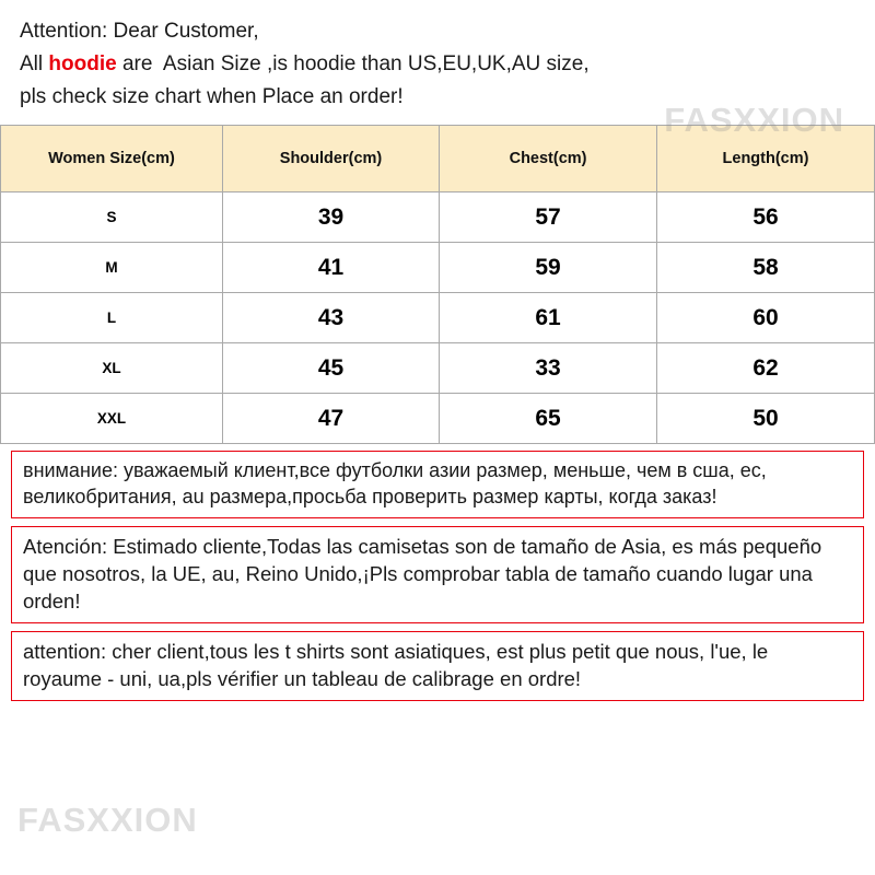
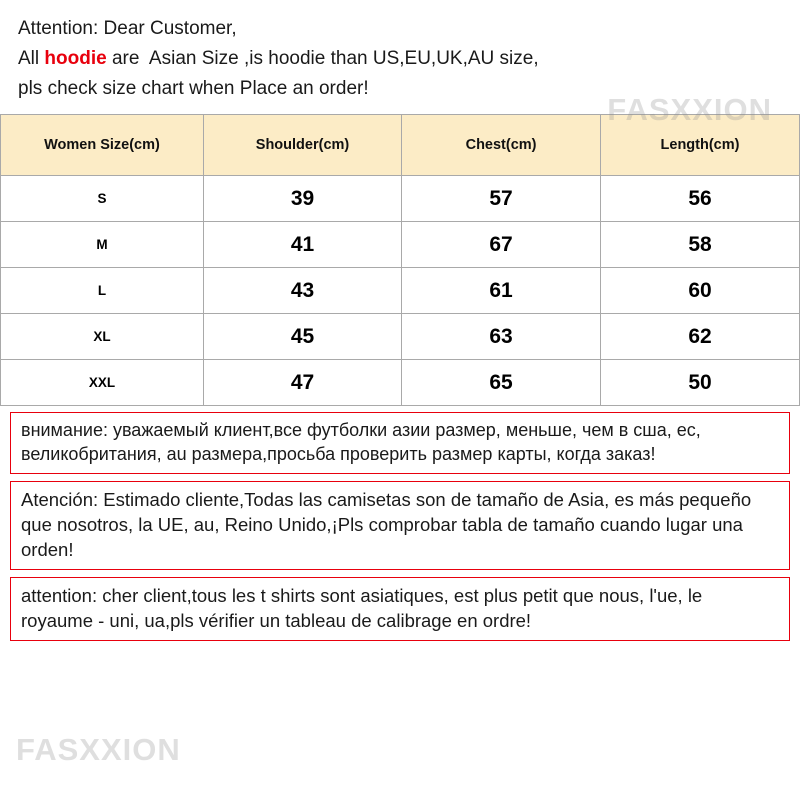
  FASXXION
  FASXXION
  Attention: Dear Customer,
  All hoodie are Asian Size ,is hoodie than US,EU,UK,AU size,
  pls check size chart when Place an order!
  Women Size(cm)	Shoulder(cm)	Chest(cm)	Length(cm)
  S	39	57	56
- M	41	59	58
+ M	41	67	58
  L	43	61	60
- XL	45	33	62
+ XL	45	63	62
  XXL	47	65	50
  внимание: уважаемый клиент,все футболки азии размер, меньше, чем в сша, ес, великобритания, au размера,просьба проверить размер карты, когда заказ!
  Atención: Estimado cliente,Todas las camisetas son de tamaño de Asia, es más pequeño que nosotros, la UE, au, Reino Unido,¡Pls comprobar tabla de tamaño cuando lugar una orden!
  attention: cher client,tous les t shirts sont asiatiques, est plus petit que nous, l'ue, le royaume - uni, ua,pls vérifier un tableau de calibrage en ordre!
